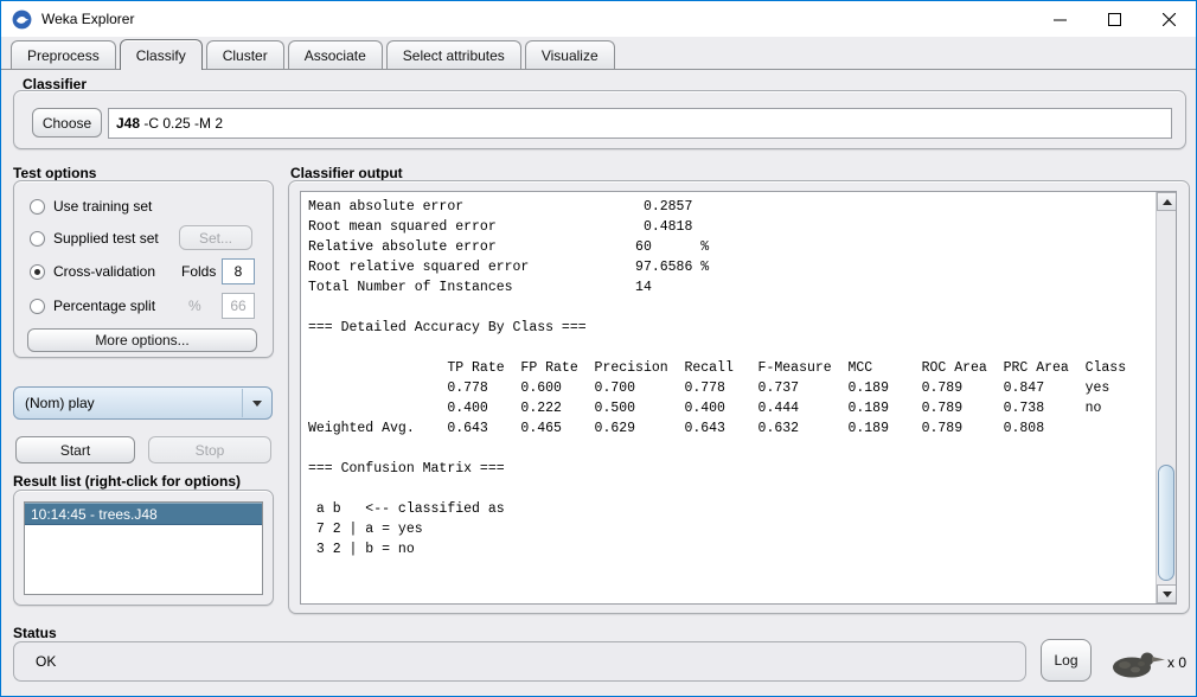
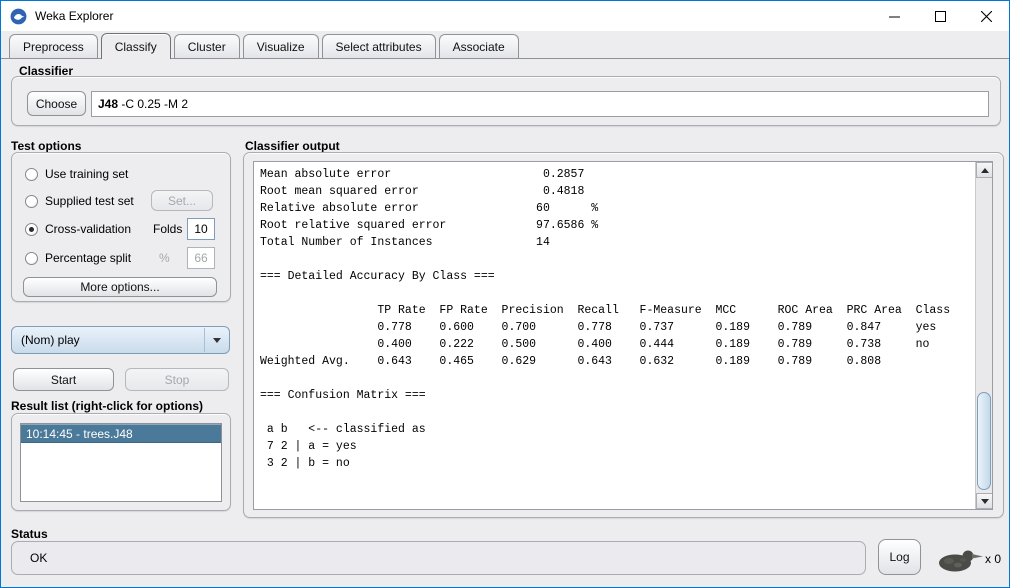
  Weka Explorer
  Preprocess
  Classify
  Cluster
- Associate
+ Visualize
  Select attributes
- Visualize
+ Associate
  Classifier
  Choose
  J48
  -C 0.25 -M 2
  Test options
  Use training set
  Supplied test set
  Set...
  Cross-validation
  Folds
- 8
+ 10
  Percentage split
  %
  66
  More options...
  (Nom) play
  Start
  Stop
  Result list (right-click for options)
  10:14:45 - trees.J48
  Classifier output
  Mean absolute error 0.2857
  Root mean squared error 0.4818
  Relative absolute error 60 %
  Root relative squared error 97.6586 %
  Total Number of Instances 14
  === Detailed Accuracy By Class ===
  TP Rate FP Rate Precision Recall F-Measure MCC ROC Area PRC Area Class
  0.778 0.600 0.700 0.778 0.737 0.189 0.789 0.847 yes
  0.400 0.222 0.500 0.400 0.444 0.189 0.789 0.738 no
  Weighted Avg. 0.643 0.465 0.629 0.643 0.632 0.189 0.789 0.808
  === Confusion Matrix ===
  a b <-- classified as
  7 2 | a = yes
  3 2 | b = no
  Status
  OK
  Log
  x 0
